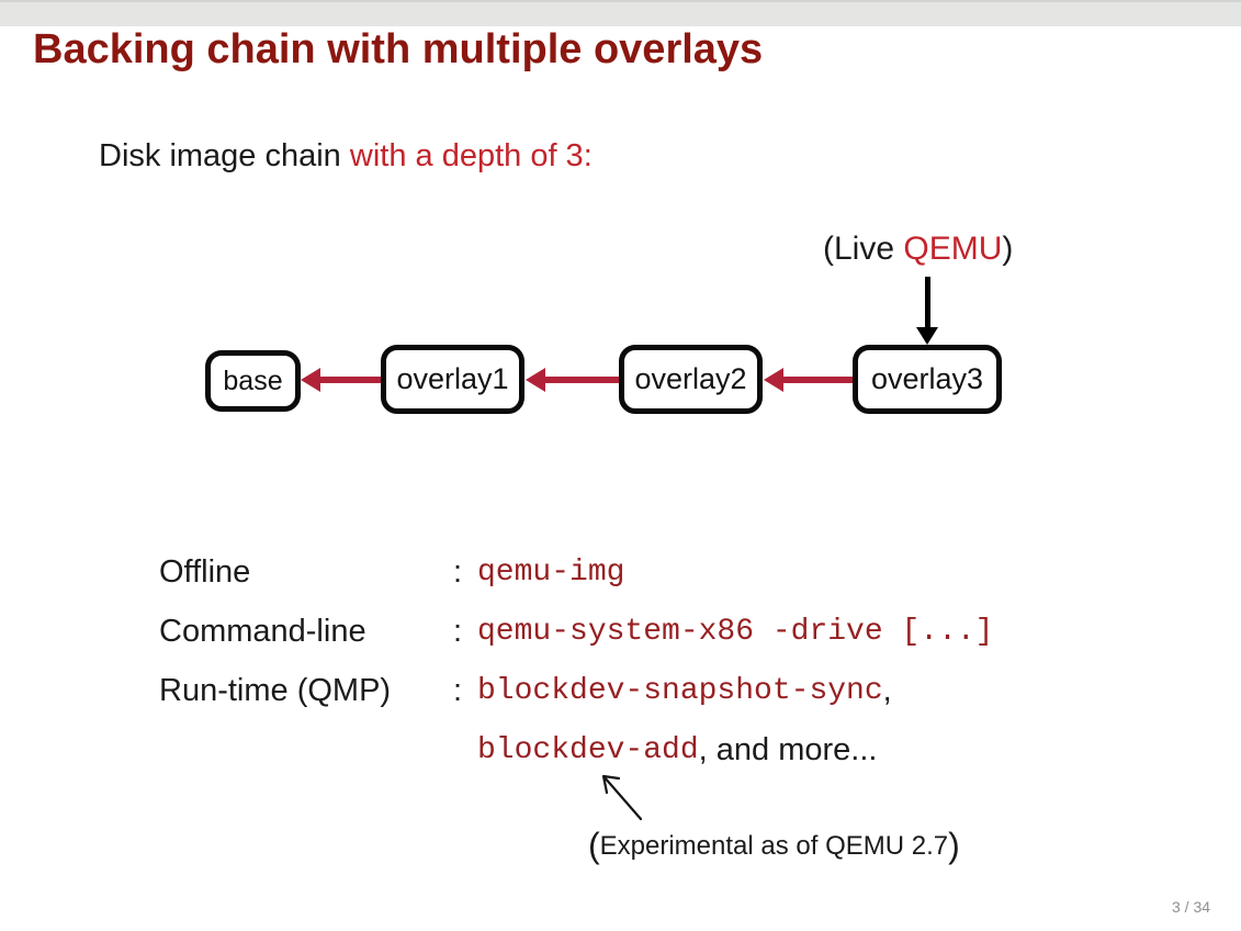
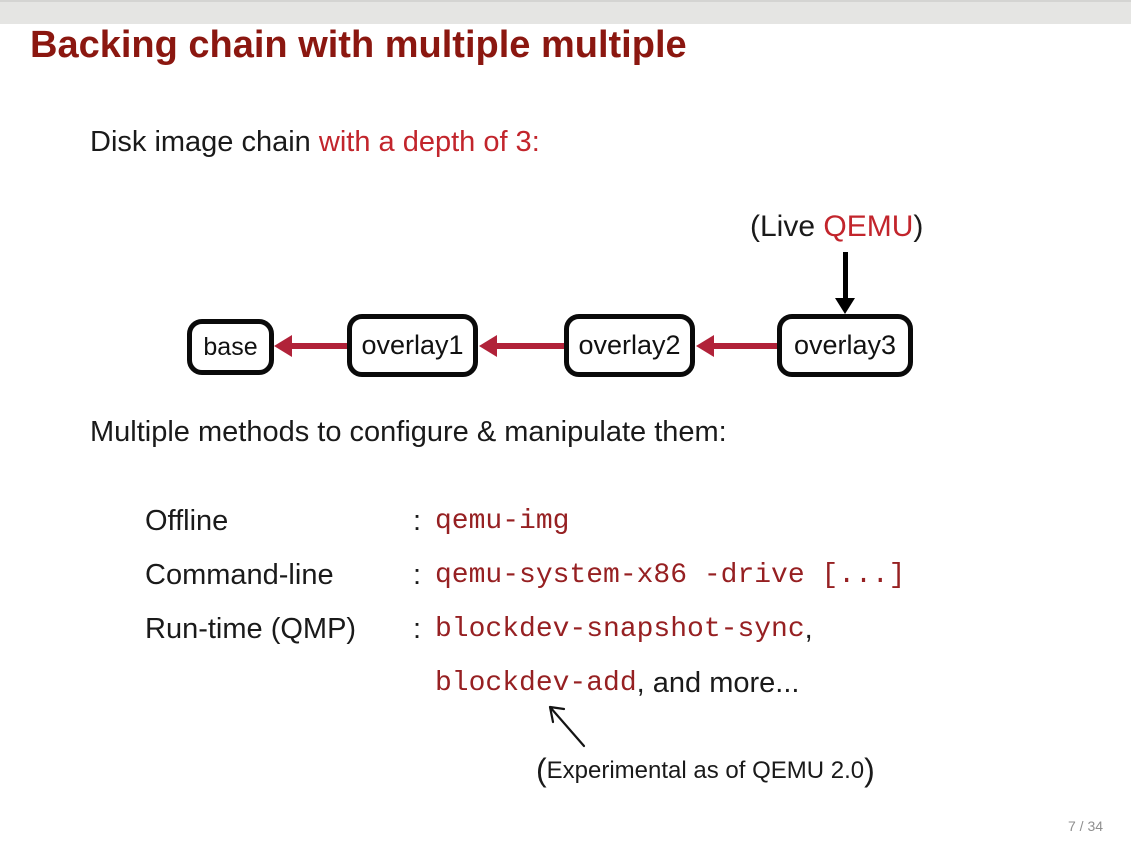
- Backing chain with multiple overlays
+ Backing chain with multiple multiple
  Disk image chain with a depth of 3:
  (Live QEMU)
  base
  overlay1
  overlay2
  overlay3
+ Multiple methods to configure & manipulate them:
  Offline
  :
  qemu-img
  Command-line
  :
  qemu-system-x86 -drive [...]
  Run-time (QMP)
  :
  blockdev-snapshot-sync
  ,
  blockdev-add
  , and more...
- (Experimental as of QEMU 2.7)
+ (Experimental as of QEMU 2.0)
- 3 / 34
+ 7 / 34
